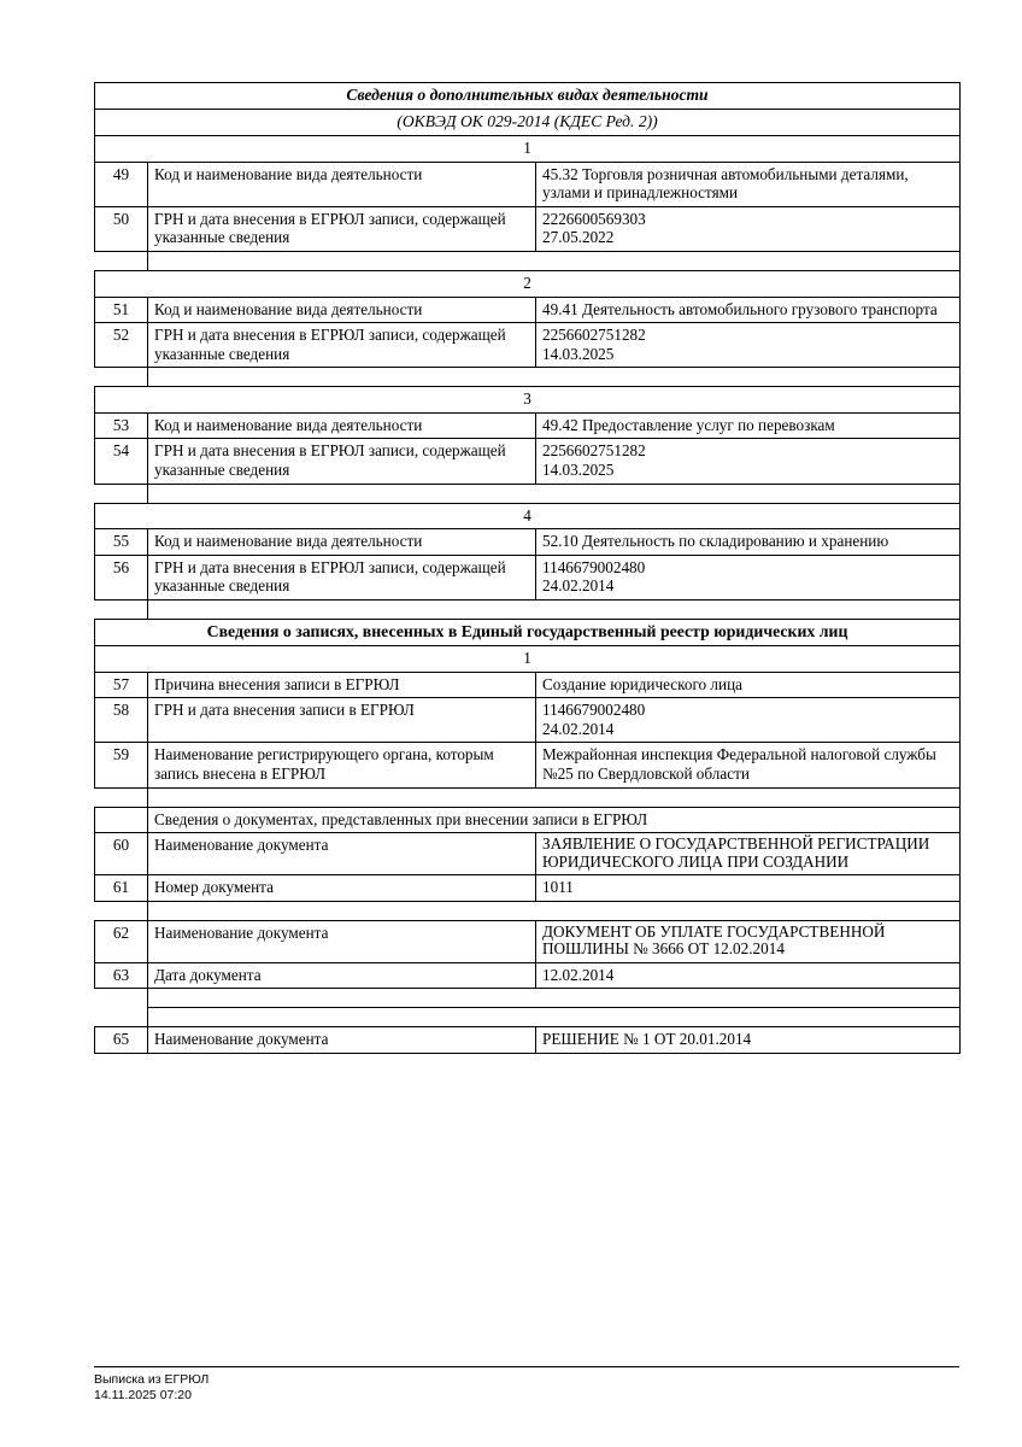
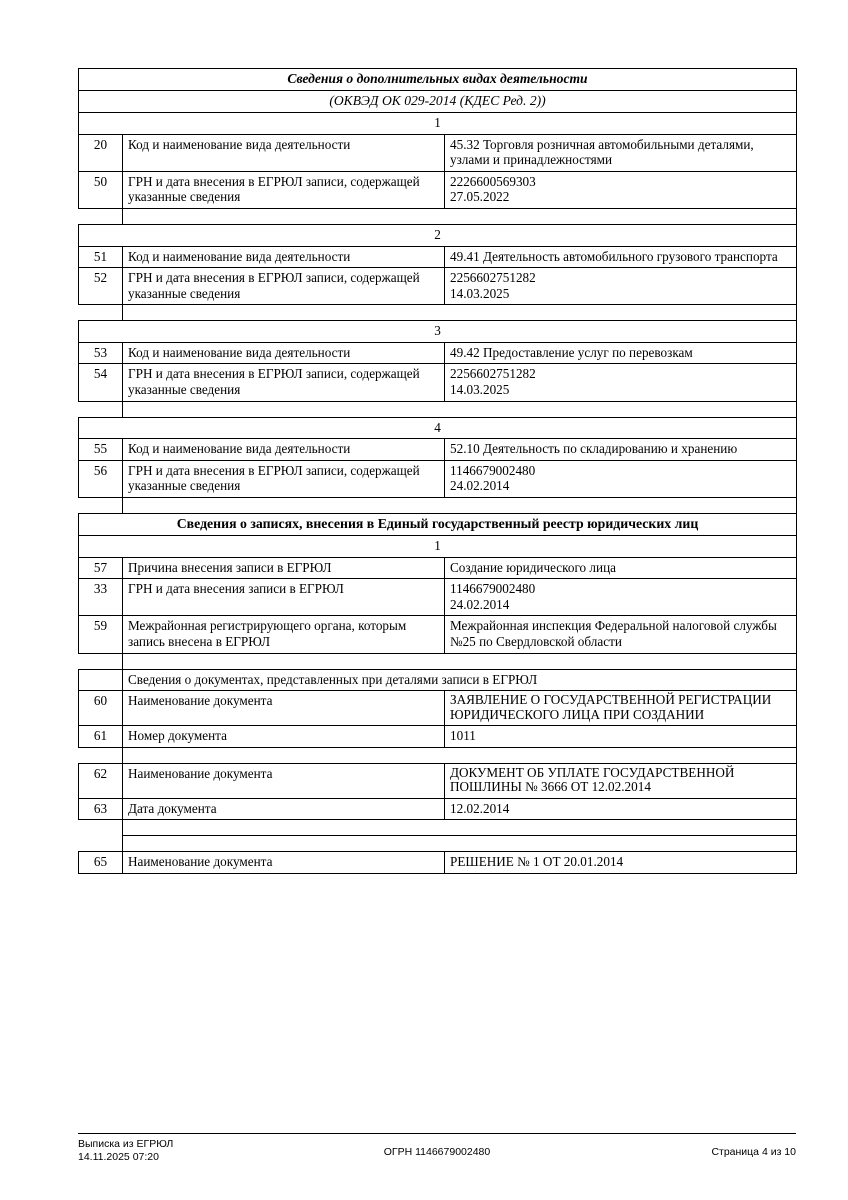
  Сведения о дополнительных видах деятельности
  (ОКВЭД ОК 029-2014 (КДЕС Ред. 2))
  1
- 49	Код и наименование вида деятельности	45.32 Торговля розничная автомобильными деталями, узлами и принадлежностями
+ 20	Код и наименование вида деятельности	45.32 Торговля розничная автомобильными деталями, узлами и принадлежностями
  50	ГРН и дата внесения в ЕГРЮЛ записи, содержащей указанные сведения	2226600569303 27.05.2022
  2
  51	Код и наименование вида деятельности	49.41 Деятельность автомобильного грузового транспорта
  52	ГРН и дата внесения в ЕГРЮЛ записи, содержащей указанные сведения	2256602751282 14.03.2025
  3
  53	Код и наименование вида деятельности	49.42 Предоставление услуг по перевозкам
  54	ГРН и дата внесения в ЕГРЮЛ записи, содержащей указанные сведения	2256602751282 14.03.2025
  4
  55	Код и наименование вида деятельности	52.10 Деятельность по складированию и хранению
  56	ГРН и дата внесения в ЕГРЮЛ записи, содержащей указанные сведения	1146679002480 24.02.2014
- Сведения о записях, внесенных в Единый государственный реестр юридических лиц
+ Сведения о записях, внесения в Единый государственный реестр юридических лиц
  1
  57	Причина внесения записи в ЕГРЮЛ	Создание юридического лица
- 58	ГРН и дата внесения записи в ЕГРЮЛ	1146679002480 24.02.2014
+ 33	ГРН и дата внесения записи в ЕГРЮЛ	1146679002480 24.02.2014
- 59	Наименование регистрирующего органа, которым запись внесена в ЕГРЮЛ	Межрайонная инспекция Федеральной налоговой службы №25 по Свердловской области
+ 59	Межрайонная регистрирующего органа, которым запись внесена в ЕГРЮЛ	Межрайонная инспекция Федеральной налоговой службы №25 по Свердловской области
- 	Сведения о документах, представленных при внесении записи в ЕГРЮЛ
+ 	Сведения о документах, представленных при деталями записи в ЕГРЮЛ
  60	Наименование документа	ЗАЯВЛЕНИЕ О ГОСУДАРСТВЕННОЙ РЕГИСТРАЦИИ ЮРИДИЧЕСКОГО ЛИЦА ПРИ СОЗДАНИИ
  61	Номер документа	1011
  62	Наименование документа	ДОКУМЕНТ ОБ УПЛАТЕ ГОСУДАРСТВЕННОЙ ПОШЛИНЫ № 3666 ОТ 12.02.2014
  63	Дата документа	12.02.2014
  65	Наименование документа	РЕШЕНИЕ № 1 ОТ 20.01.2014
  Выписка из ЕГРЮЛ
  14.11.2025 07:20
+ ОГРН 1146679002480
+ Страница 4 из 10
